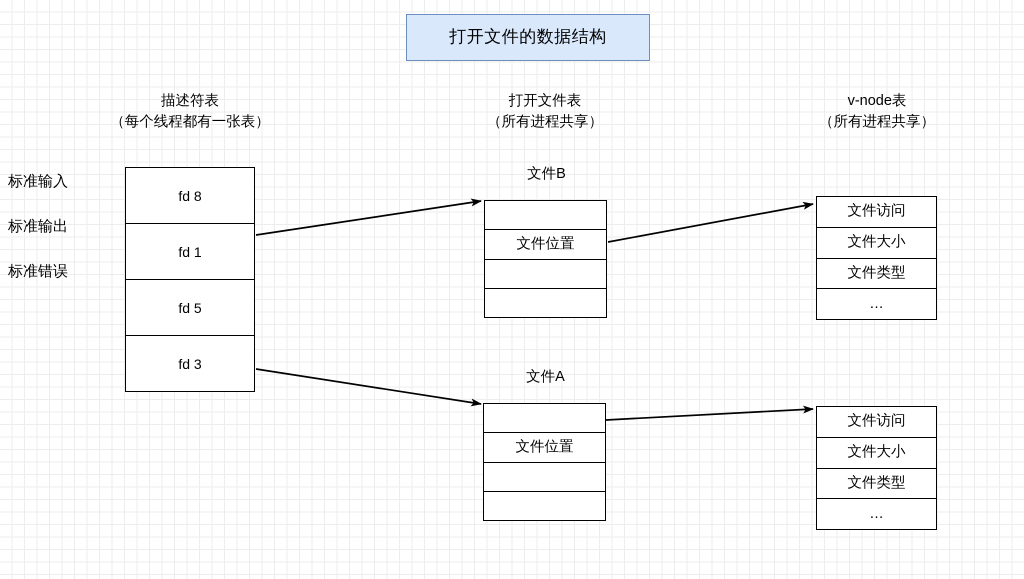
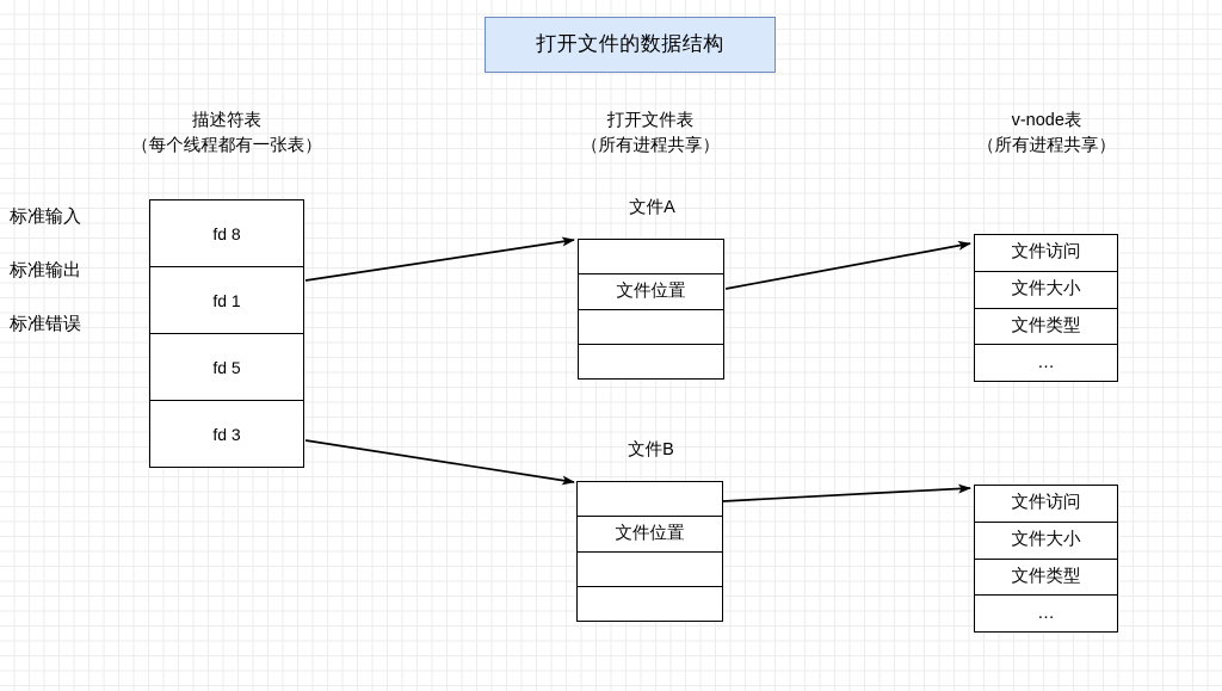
  打开文件的数据结构
  描述符表
  （每个线程都有一张表）
  打开文件表
  （所有进程共享）
  v-node表
  （所有进程共享）
  标准输入
  标准输出
  标准错误
  fd 8
  fd 1
  fd 5
  fd 3
- 文件B
+ 文件A
  文件位置
- 文件A
+ 文件B
  文件位置
  文件访问
  文件大小
  文件类型
  …
  文件访问
  文件大小
  文件类型
  …
